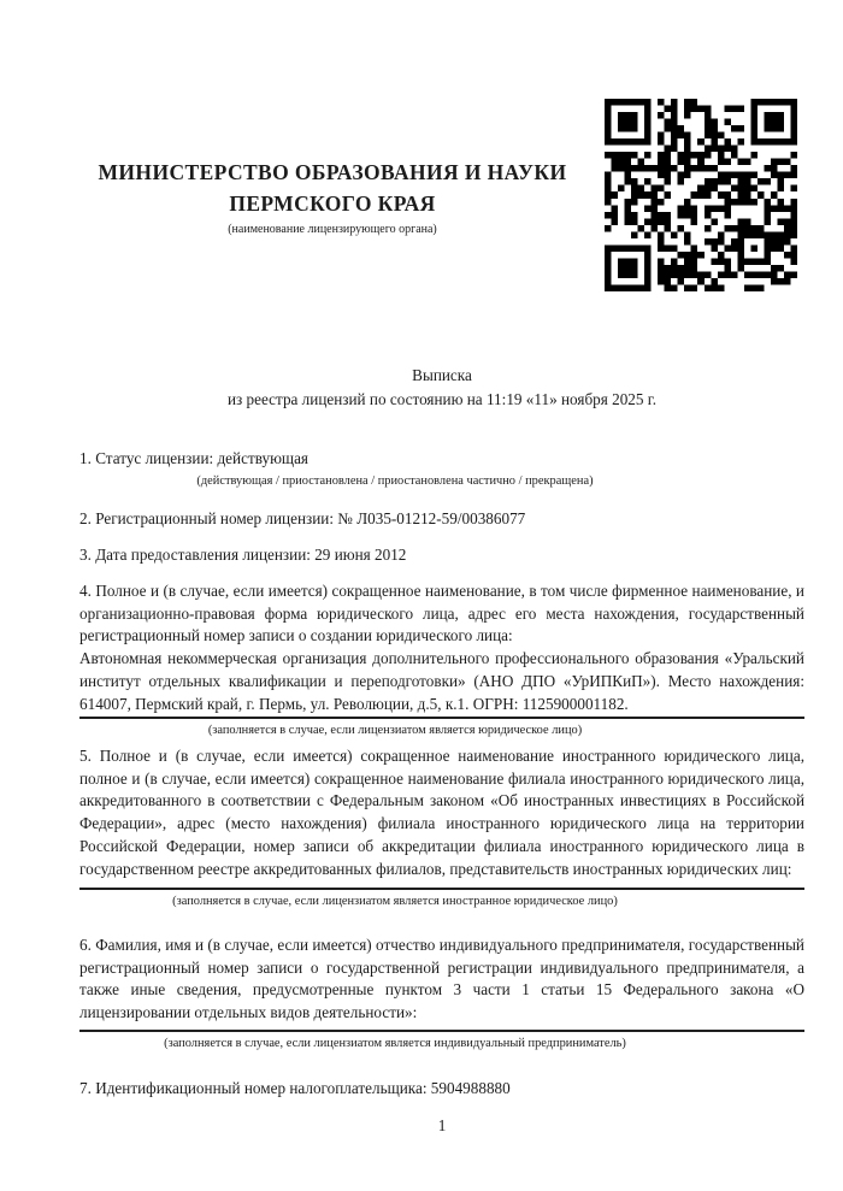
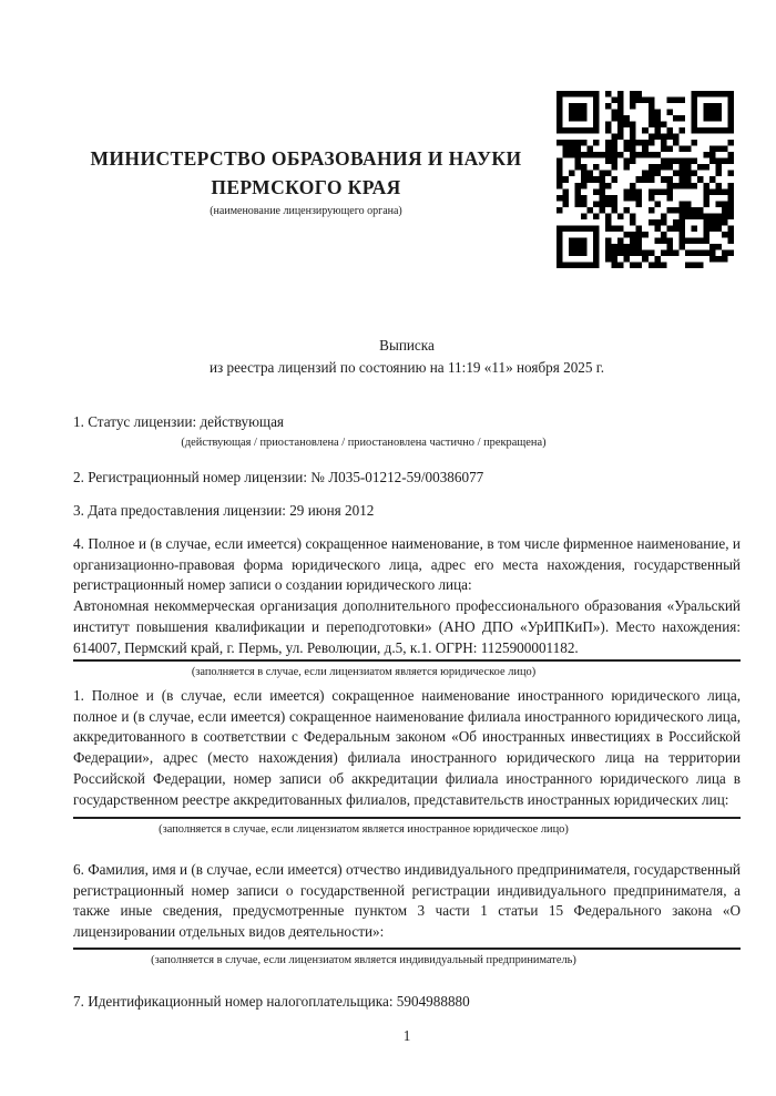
  МИНИСТЕРСТВО ОБРАЗОВАНИЯ И НАУКИ
  ПЕРМСКОГО КРАЯ
  (наименование лицензирующего органа)
  Выписка
  из реестра лицензий по состоянию на 11:19 «11» ноября 2025 г.
  1. Статус лицензии: действующая
  (действующая / приостановлена / приостановлена частично / прекращена)
  2. Регистрационный номер лицензии: № Л035-01212-59/00386077
  3. Дата предоставления лицензии: 29 июня 2012
  4. Полное и (в случае, если имеется) сокращенное наименование, в том числе фирменное наименование, и организационно-правовая форма юридического лица, адрес его места нахождения, государственный регистрационный номер записи о создании юридического лица:
- Автономная некоммерческая организация дополнительного профессионального образования «Уральский институт отдельных квалификации и переподготовки» (АНО ДПО «УрИПКиП»). Место нахождения: 614007, Пермский край, г. Пермь, ул. Революции, д.5, к.1. ОГРН: 1125900001182.
+ Автономная некоммерческая организация дополнительного профессионального образования «Уральский институт повышения квалификации и переподготовки» (АНО ДПО «УрИПКиП»). Место нахождения: 614007, Пермский край, г. Пермь, ул. Революции, д.5, к.1. ОГРН: 1125900001182.
  (заполняется в случае, если лицензиатом является юридическое лицо)
- 5. Полное и (в случае, если имеется) сокращенное наименование иностранного юридического лица, полное и (в случае, если имеется) сокращенное наименование филиала иностранного юридического лица, аккредитованного в соответствии с Федеральным законом «Об иностранных инвестициях в Российской Федерации», адрес (место нахождения) филиала иностранного юридического лица на территории Российской Федерации, номер записи об аккредитации филиала иностранного юридического лица в государственном реестре аккредитованных филиалов, представительств иностранных юридических лиц:
+ 1. Полное и (в случае, если имеется) сокращенное наименование иностранного юридического лица, полное и (в случае, если имеется) сокращенное наименование филиала иностранного юридического лица, аккредитованного в соответствии с Федеральным законом «Об иностранных инвестициях в Российской Федерации», адрес (место нахождения) филиала иностранного юридического лица на территории Российской Федерации, номер записи об аккредитации филиала иностранного юридического лица в государственном реестре аккредитованных филиалов, представительств иностранных юридических лиц:
  (заполняется в случае, если лицензиатом является иностранное юридическое лицо)
  6. Фамилия, имя и (в случае, если имеется) отчество индивидуального предпринимателя, государственный регистрационный номер записи о государственной регистрации индивидуального предпринимателя, а также иные сведения, предусмотренные пунктом 3 части 1 статьи 15 Федерального закона «О лицензировании отдельных видов деятельности»:
  (заполняется в случае, если лицензиатом является индивидуальный предприниматель)
  7. Идентификационный номер налогоплательщика: 5904988880
  1
